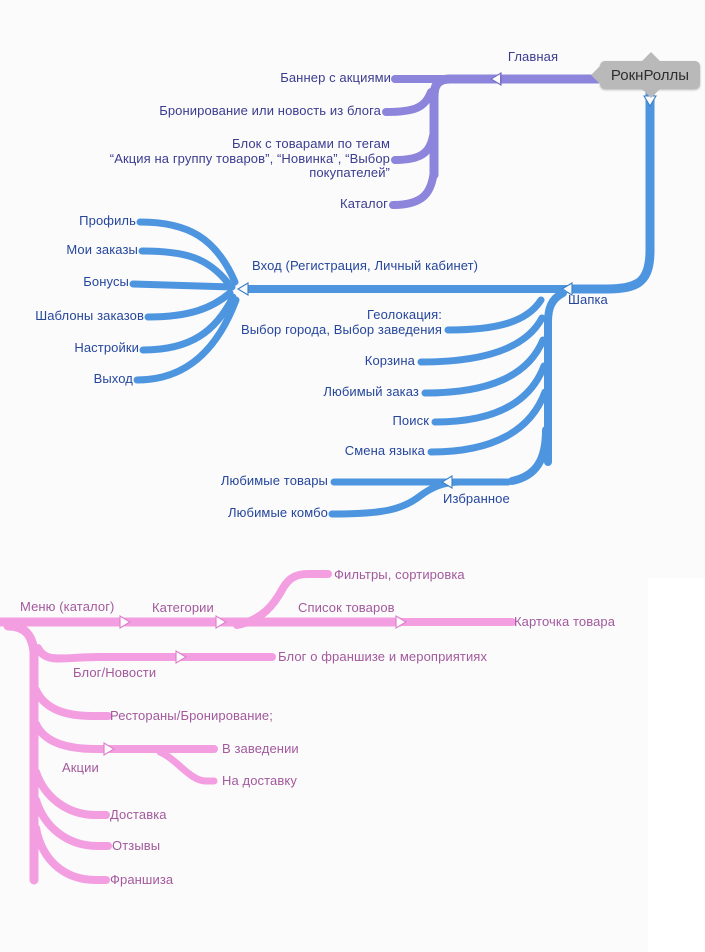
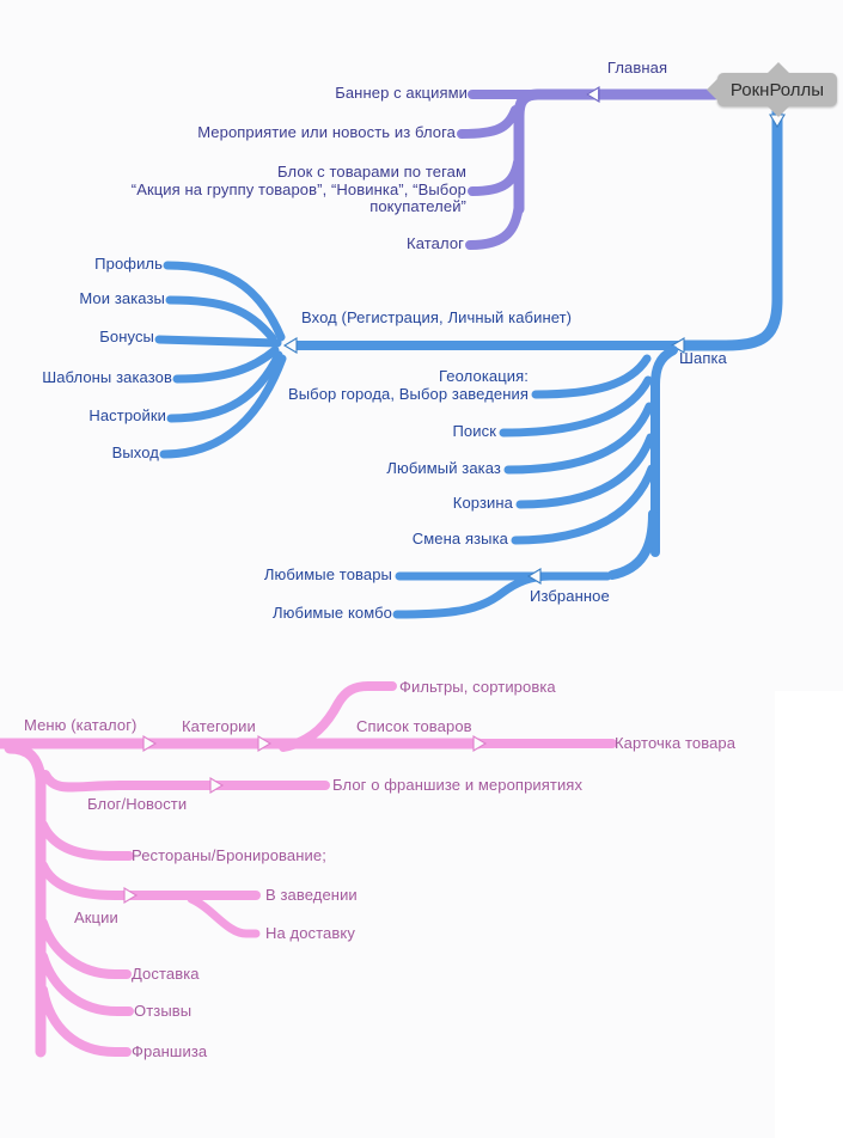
  РокнРоллы
  Главная
  Баннер с акциями
- Бронирование или новость из блога
+ Мероприятие или новость из блога
  Блок с товарами по тегам
  “Акция на группу товаров”, “Новинка”, “Выбор
  покупателей”
  Каталог
  Шапка
  Вход (Регистрация, Личный кабинет)
  Профиль
  Мои заказы
  Бонусы
  Шаблоны заказов
  Настройки
  Выход
  Геолокация:
  Выбор города, Выбор заведения
- Корзина
+ Поиск
  Любимый заказ
- Поиск
+ Корзина
  Смена языка
  Избранное
  Любимые товары
  Любимые комбо
  Меню (каталог)
  Категории
  Фильтры, сортировка
  Список товаров
  Карточка товара
  Блог/Новости
  Блог о франшизе и мероприятиях
  Рестораны/Бронирование;
  Акции
  В заведении
  На доставку
  Доставка
  Отзывы
  Франшиза
